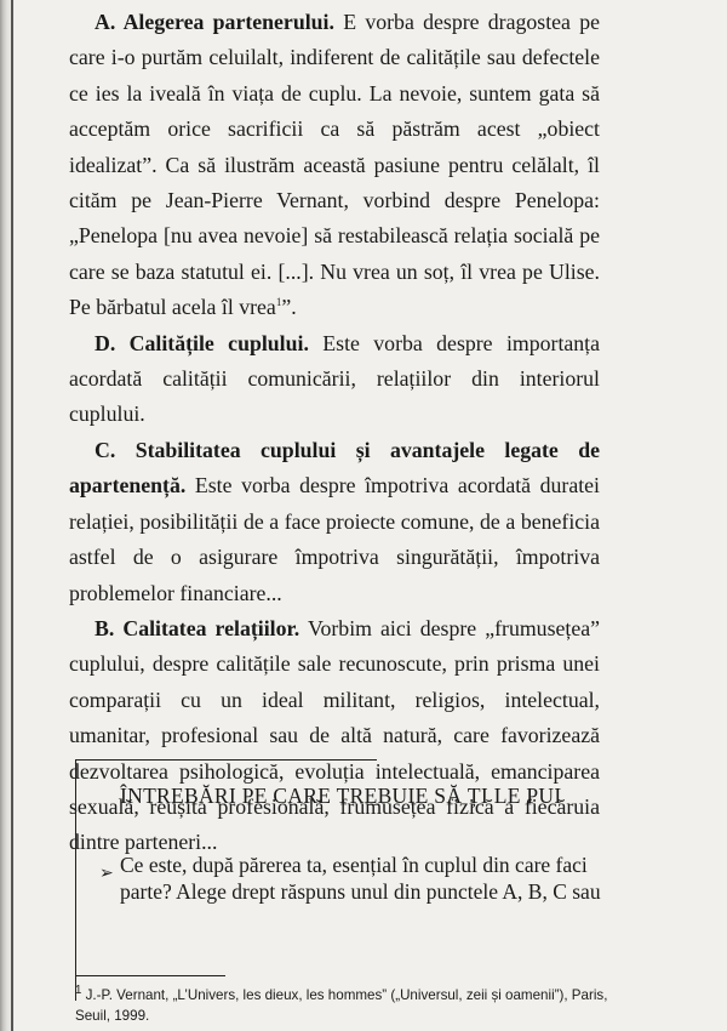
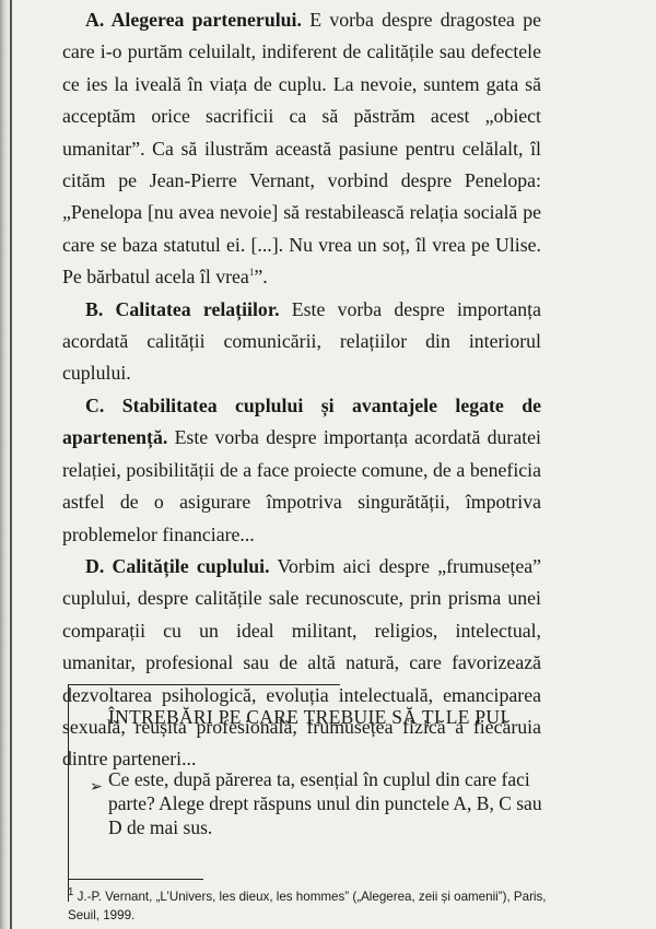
- A. Alegerea partenerului. E vorba despre dragostea pe care i-o purtăm celuilalt, indiferent de calitățile sau defectele ce ies la iveală în viața de cuplu. La nevoie, suntem gata să acceptăm orice sacrificii ca să păstrăm acest „obiect idealizat”. Ca să ilustrăm această pasiune pentru celălalt, îl cităm pe Jean-Pierre Vernant, vorbind despre Penelopa: „Penelopa [nu avea nevoie] să restabilească relația socială pe care se baza statutul ei. [...]. Nu vrea un soț, îl vrea pe Ulise. Pe bărbatul acela îl vrea1”.
+ A. Alegerea partenerului. E vorba despre dragostea pe care i-o purtăm celuilalt, indiferent de calitățile sau defectele ce ies la iveală în viața de cuplu. La nevoie, suntem gata să acceptăm orice sacrificii ca să păstrăm acest „obiect umanitar”. Ca să ilustrăm această pasiune pentru celălalt, îl cităm pe Jean-Pierre Vernant, vorbind despre Penelopa: „Penelopa [nu avea nevoie] să restabilească relația socială pe care se baza statutul ei. [...]. Nu vrea un soț, îl vrea pe Ulise. Pe bărbatul acela îl vrea1”.
- D. Calitățile cuplului. Este vorba despre importanța acordată calității comunicării, relațiilor din interiorul cuplului.
+ B. Calitatea relațiilor. Este vorba despre importanța acordată calității comunicării, relațiilor din interiorul cuplului.
- C. Stabilitatea cuplului și avantajele legate de apartenență. Este vorba despre împotriva acordată duratei relației, posibilității de a face proiecte comune, de a beneficia astfel de o asigurare împotriva singurătății, împotriva problemelor financiare...
+ C. Stabilitatea cuplului și avantajele legate de apartenență. Este vorba despre importanța acordată duratei relației, posibilității de a face proiecte comune, de a beneficia astfel de o asigurare împotriva singurătății, împotriva problemelor financiare...
- B. Calitatea relațiilor. Vorbim aici despre „frumusețea” cuplului, despre calitățile sale recunoscute, prin prisma unei comparații cu un ideal militant, religios, intelectual, umanitar, profesional sau de altă natură, care favorizează dezvoltarea psihologică, evoluția intelectuală, emanciparea sexuală, reușita profesională, frumusețea fizică a fiecăruia dintre parteneri...
+ D. Calitățile cuplului. Vorbim aici despre „frumusețea” cuplului, despre calitățile sale recunoscute, prin prisma unei comparații cu un ideal militant, religios, intelectual, umanitar, profesional sau de altă natură, care favorizează dezvoltarea psihologică, evoluția intelectuală, emanciparea sexuală, reușita profesională, frumusețea fizică a fiecăruia dintre parteneri...
  ÎNTREBĂRI PE CARE TREBUIE SĂ ȚI LE PUI
  ➢
  Ce este, după părerea ta, esențial în cuplul din care faci
  parte? Alege drept răspuns unul din punctele A, B, C sau
+ D de mai sus.
- 1 J.-P. Vernant, „L’Univers, les dieux, les hommes” („Universul, zeii și oamenii”), Paris,
+ 1 J.-P. Vernant, „L’Univers, les dieux, les hommes” („Alegerea, zeii și oamenii”), Paris,
  Seuil, 1999.
